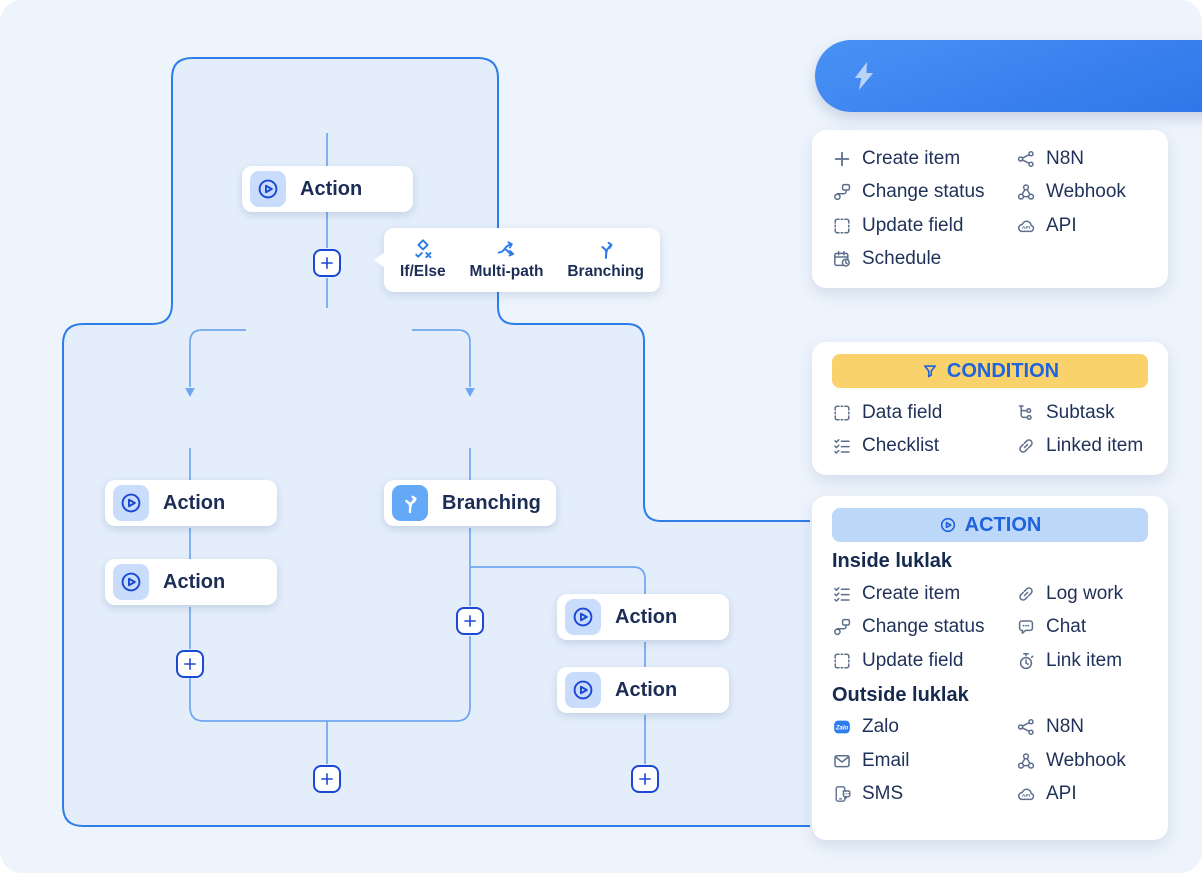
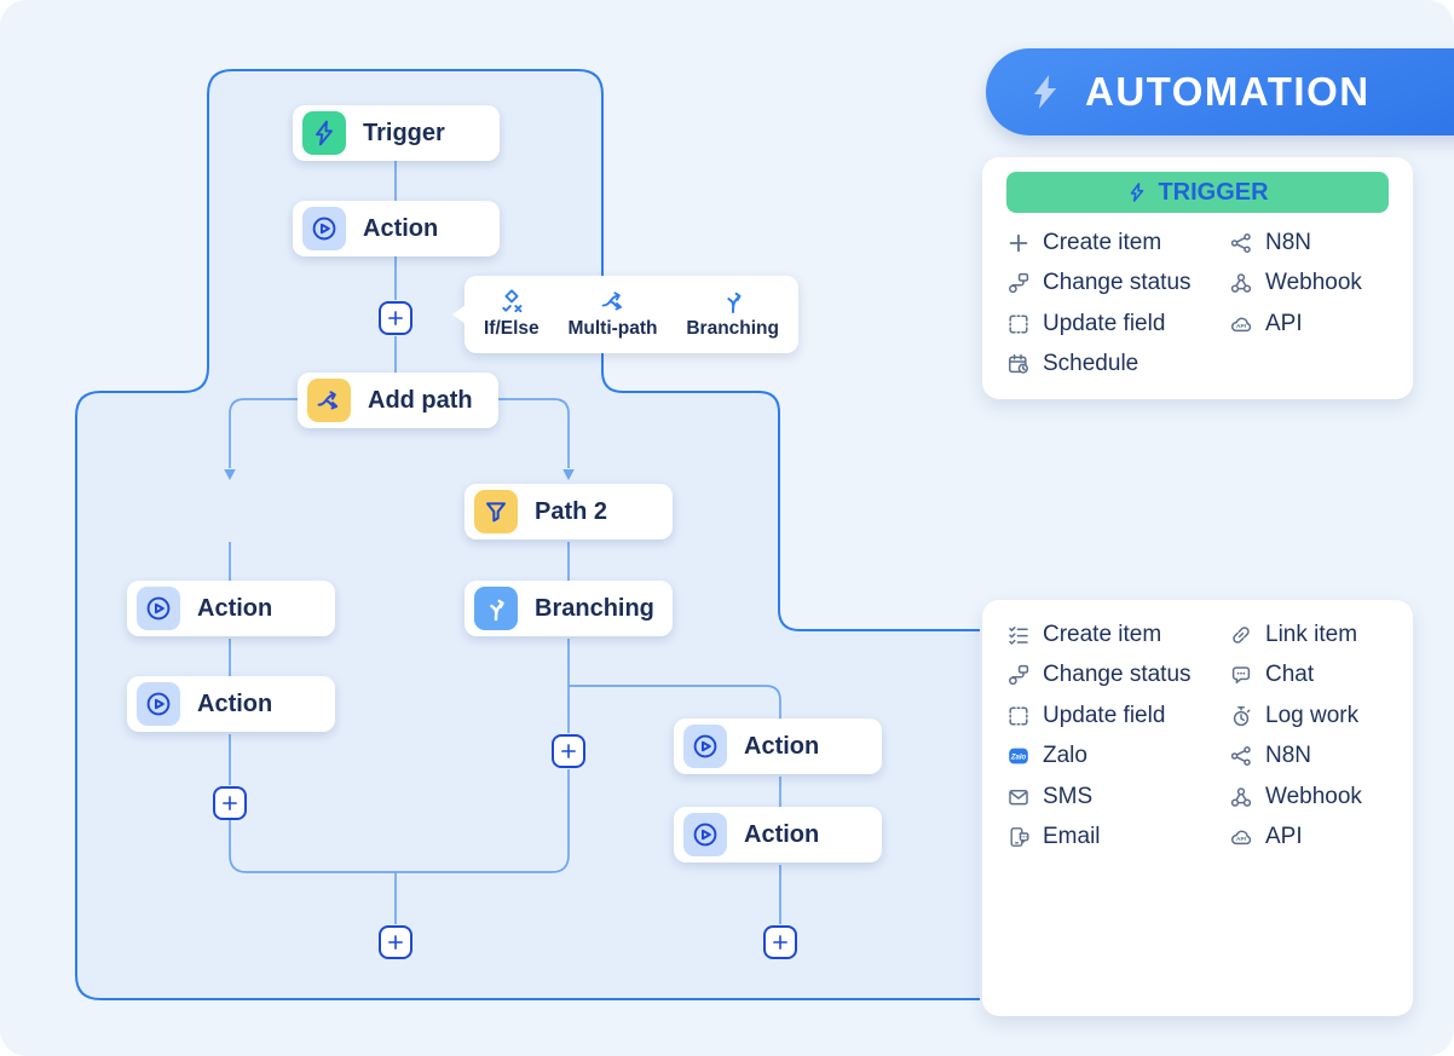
+ Trigger
  Action
  If/Else
  Multi-path
  Branching
+ Add path
+ Path 2
  Action
  Action
  Branching
  Action
  Action
+ AUTOMATION
+ TRIGGER
  Create item
  N8N
  Change status
  Webhook
  Update field
  API
  Schedule
- CONDITION
- Data field
- Subtask
- Checklist
- Linked item
- ACTION
- Inside luklak
  Create item
- Log work
+ Link item
  Change status
  Chat
  Update field
- Link item
+ Log work
- Outside luklak
  Zalo
  N8N
- Email
+ SMS
  Webhook
- SMS
+ Email
  API
